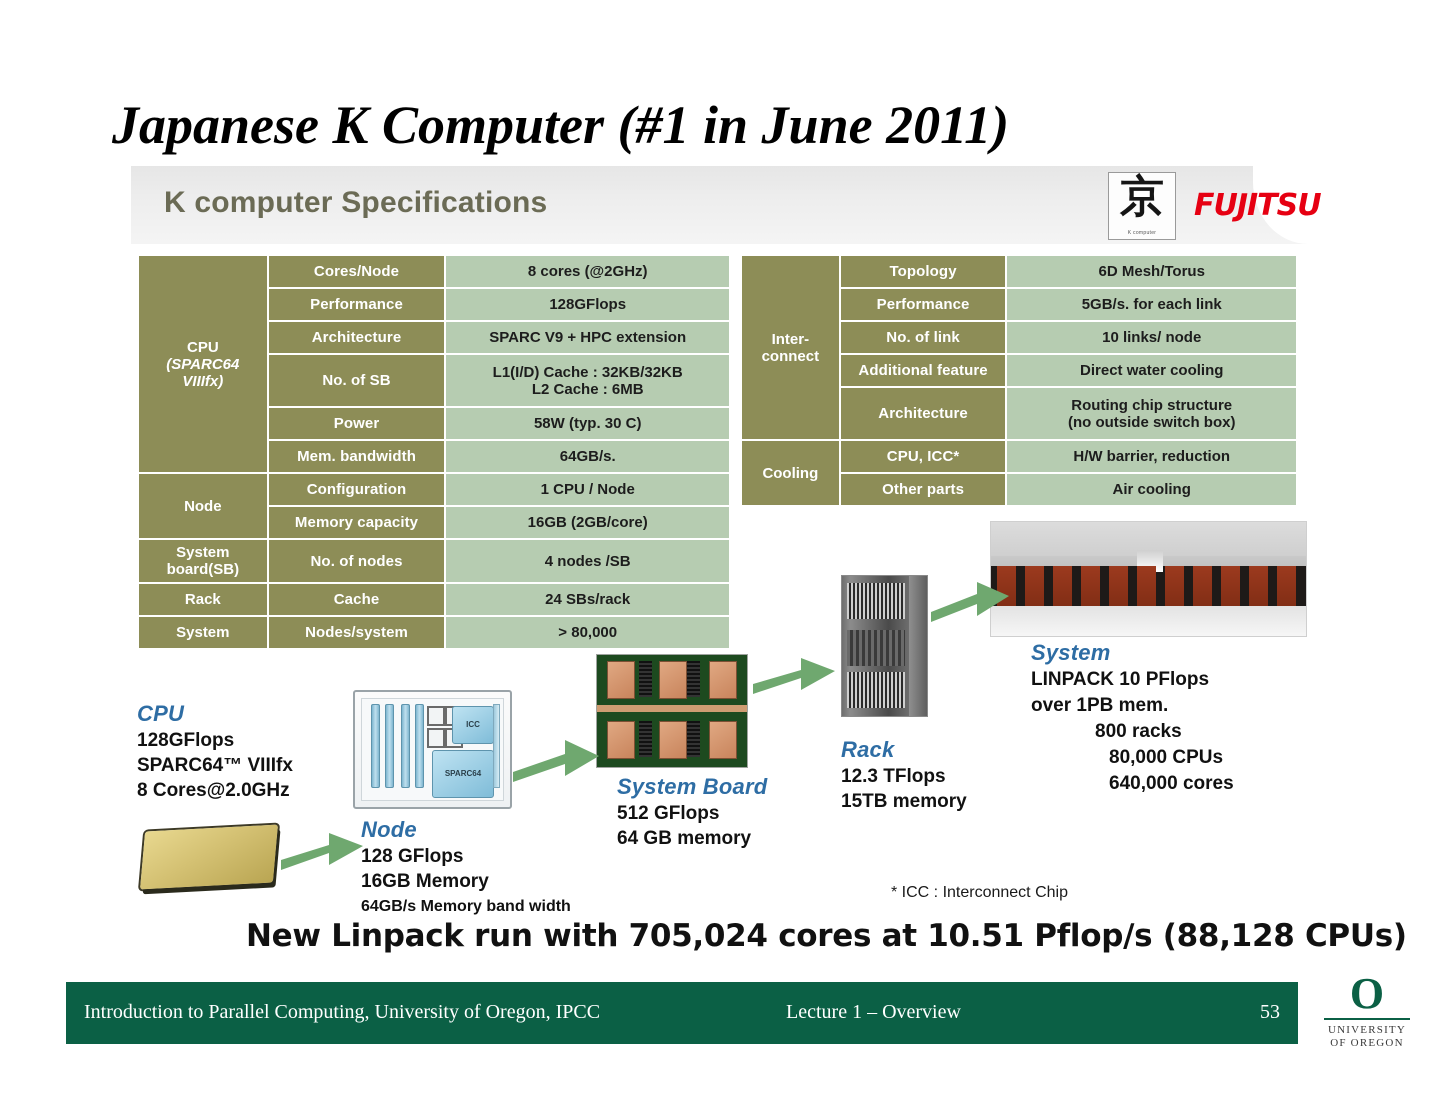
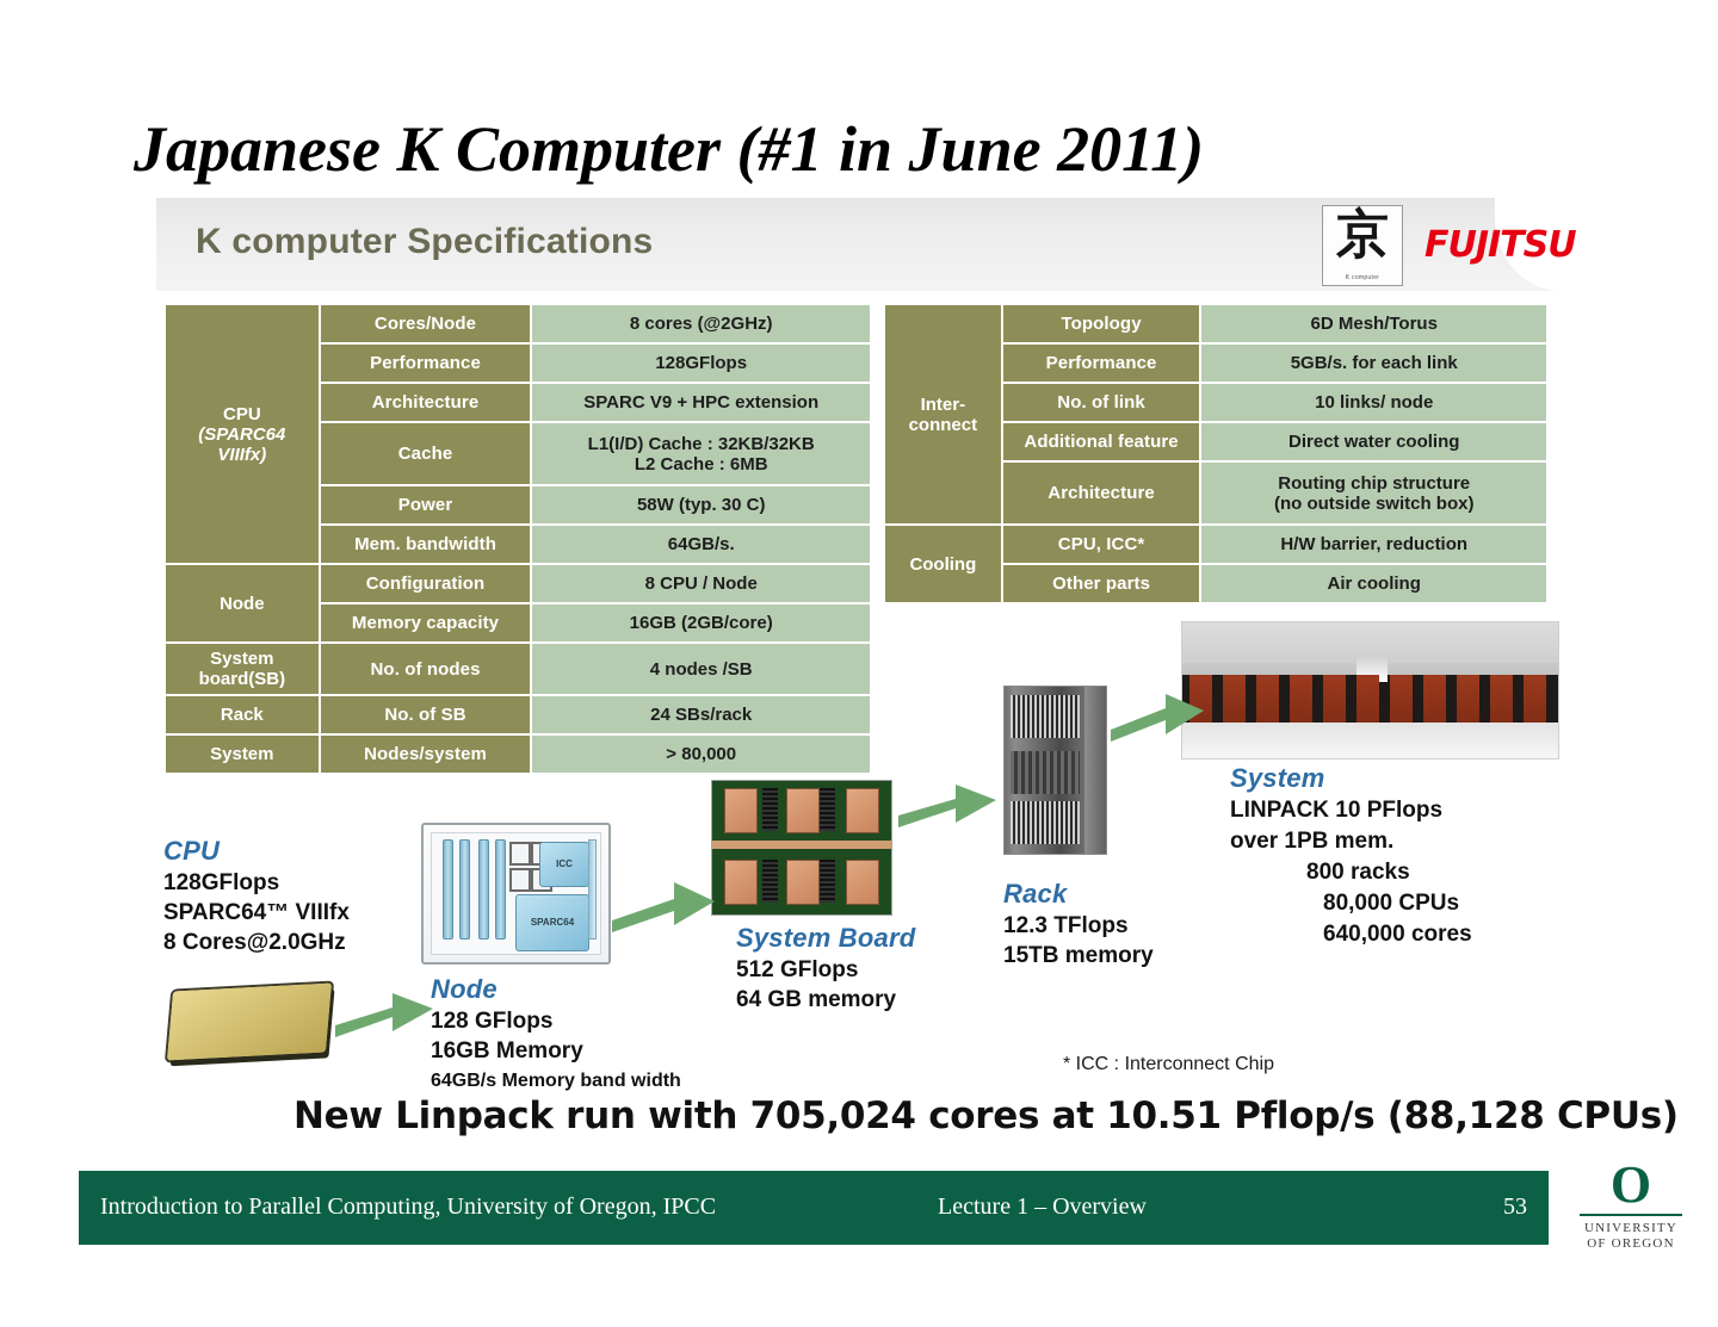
  Japanese K Computer (#1 in June 2011)
  K computer Specifications
  京
  FUJITSU
  CPU(SPARC64 VIIIfx)	Cores/Node	8 cores (@2GHz)
  Performance	128GFlops
  Architecture	SPARC V9 + HPC extension
- No. of SB	L1(I/D) Cache : 32KB/32KBL2 Cache : 6MB
+ Cache	L1(I/D) Cache : 32KB/32KBL2 Cache : 6MB
  Power	58W (typ. 30 C)
  Mem. bandwidth	64GB/s.
- Node	Configuration	1 CPU / Node
+ Node	Configuration	8 CPU / Node
  Memory capacity	16GB (2GB/core)
  System board(SB)	No. of nodes	4 nodes /SB
- Rack	Cache	24 SBs/rack
+ Rack	No. of SB	24 SBs/rack
  System	Nodes/system	> 80,000
  Inter-connect	Topology	6D Mesh/Torus
  Performance	5GB/s. for each link
  No. of link	10 links/ node
  Additional feature	Direct water cooling
  Architecture	Routing chip structure(no outside switch box)
  Cooling	CPU, ICC*	H/W barrier, reduction
  Other parts	Air cooling
  ICC
  SPARC64
  CPU
  128GFlops
  SPARC64™ VIIIfx
  8 Cores@2.0GHz
  Node
  128 GFlops
  16GB Memory
  64GB/s Memory band width
  System Board
  512 GFlops
  64 GB memory
  Rack
  12.3 TFlops
  15TB memory
  System
  LINPACK 10 PFlops
  over 1PB mem.
  800 racks
  80,000 CPUs
  640,000 cores
  * ICC : Interconnect Chip
  New Linpack run with 705,024 cores at 10.51 Pflop/s (88,128 CPUs)
  Introduction to Parallel Computing, University of Oregon, IPCC
  Lecture 1 – Overview
  53
  O
  UNIVERSITY
  OF OREGON
